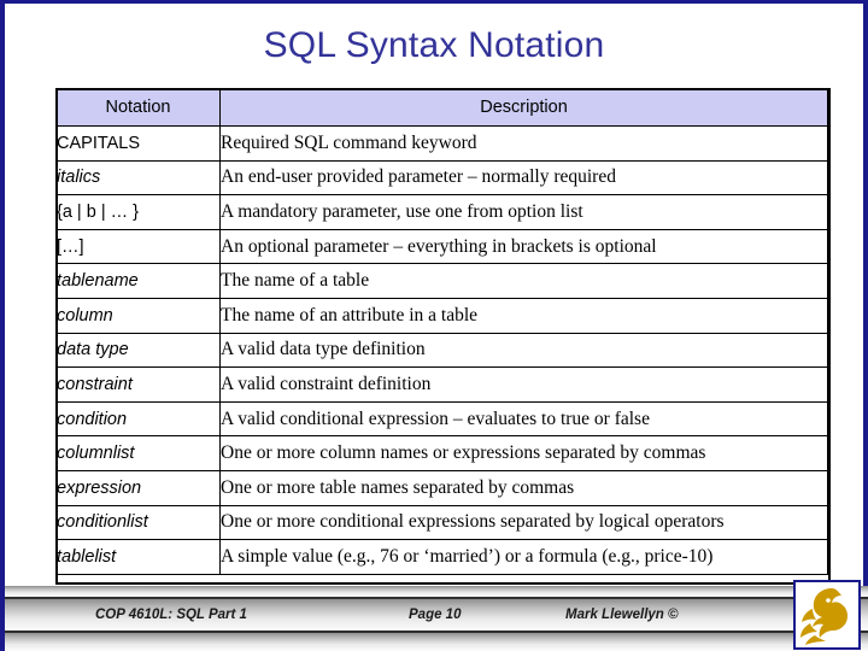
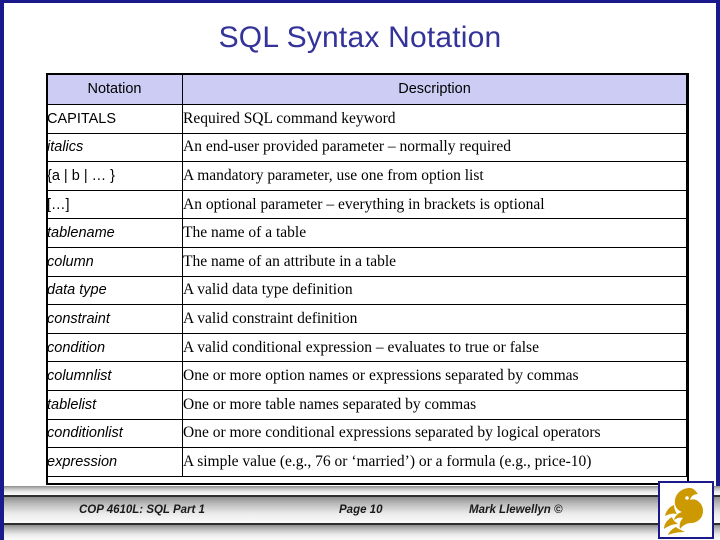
  SQL Syntax Notation
  Notation	Description
  CAPITALS	Required SQL command keyword
  italics	An end-user provided parameter – normally required
  {a | b | … }	A mandatory parameter, use one from option list
  […]	An optional parameter – everything in brackets is optional
  tablename	The name of a table
  column	The name of an attribute in a table
  data type	A valid data type definition
  constraint	A valid constraint definition
  condition	A valid conditional expression – evaluates to true or false
- columnlist	One or more column names or expressions separated by commas
+ columnlist	One or more option names or expressions separated by commas
- expression	One or more table names separated by commas
+ tablelist	One or more table names separated by commas
  conditionlist	One or more conditional expressions separated by logical operators
- tablelist	A simple value (e.g., 76 or ‘married’) or a formula (e.g., price-10)
+ expression	A simple value (e.g., 76 or ‘married’) or a formula (e.g., price-10)
  COP 4610L: SQL Part 1
  Page 10
  Mark Llewellyn ©
